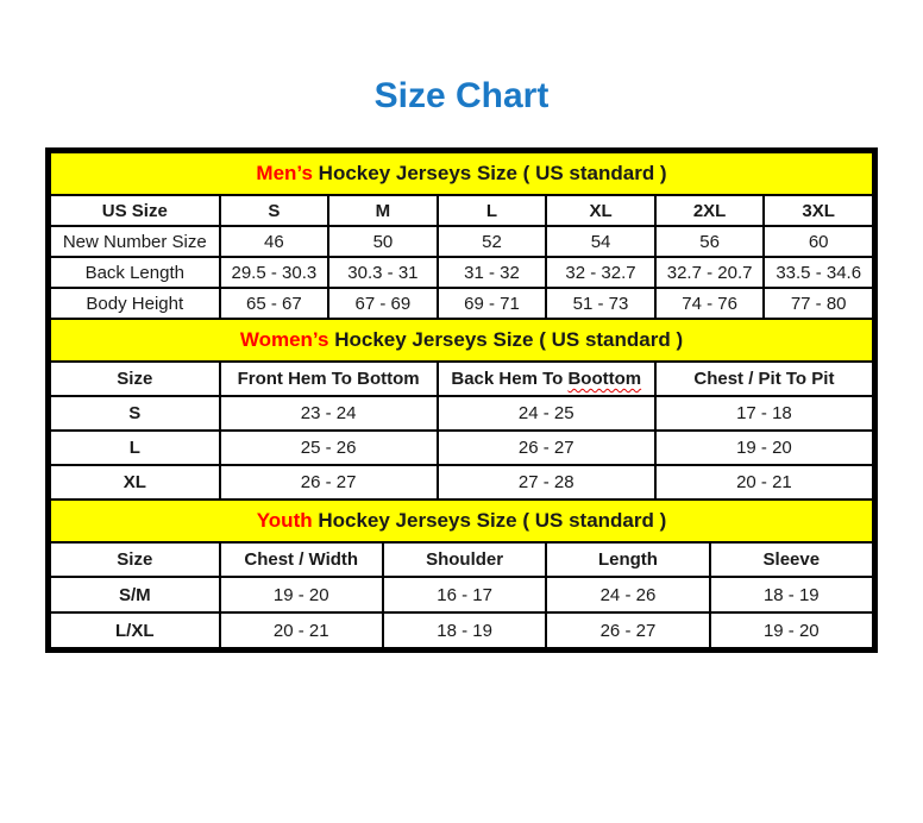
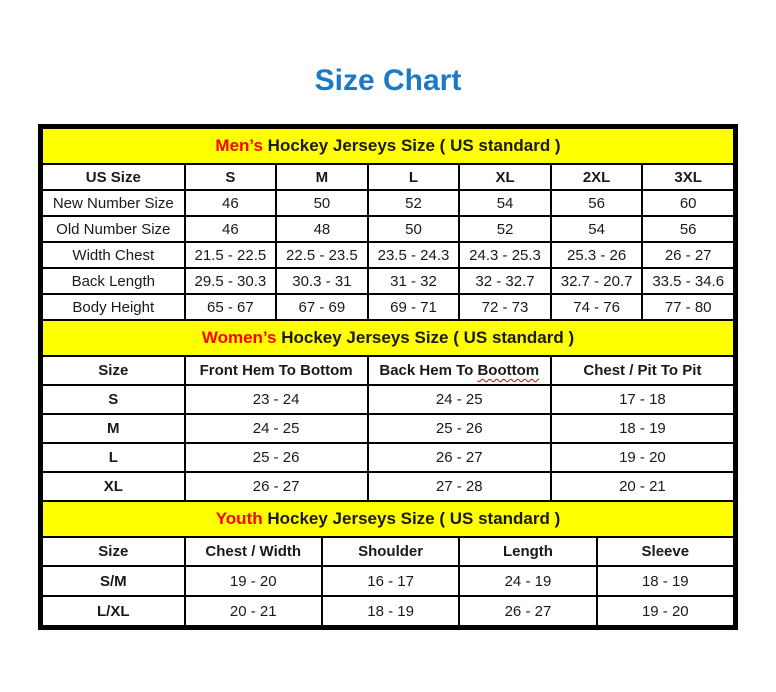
  Size Chart
  Men’s Hockey Jerseys Size ( US standard )
  US Size	S	M	L	XL	2XL	3XL
  New Number Size	46	50	52	54	56	60
+ Old Number Size	46	48	50	52	54	56
+ Width Chest	21.5 - 22.5	22.5 - 23.5	23.5 - 24.3	24.3 - 25.3	25.3 - 26	26 - 27
  Back Length	29.5 - 30.3	30.3 - 31	31 - 32	32 - 32.7	32.7 - 20.7	33.5 - 34.6
- Body Height	65 - 67	67 - 69	69 - 71	51 - 73	74 - 76	77 - 80
+ Body Height	65 - 67	67 - 69	69 - 71	72 - 73	74 - 76	77 - 80
  Women’s Hockey Jerseys Size ( US standard )
  Size	Front Hem To Bottom	Back Hem To Boottom	Chest / Pit To Pit
  S	23 - 24	24 - 25	17 - 18
+ M	24 - 25	25 - 26	18 - 19
  L	25 - 26	26 - 27	19 - 20
  XL	26 - 27	27 - 28	20 - 21
  Youth Hockey Jerseys Size ( US standard )
  Size	Chest / Width	Shoulder	Length	Sleeve
- S/M	19 - 20	16 - 17	24 - 26	18 - 19
+ S/M	19 - 20	16 - 17	24 - 19	18 - 19
  L/XL	20 - 21	18 - 19	26 - 27	19 - 20
